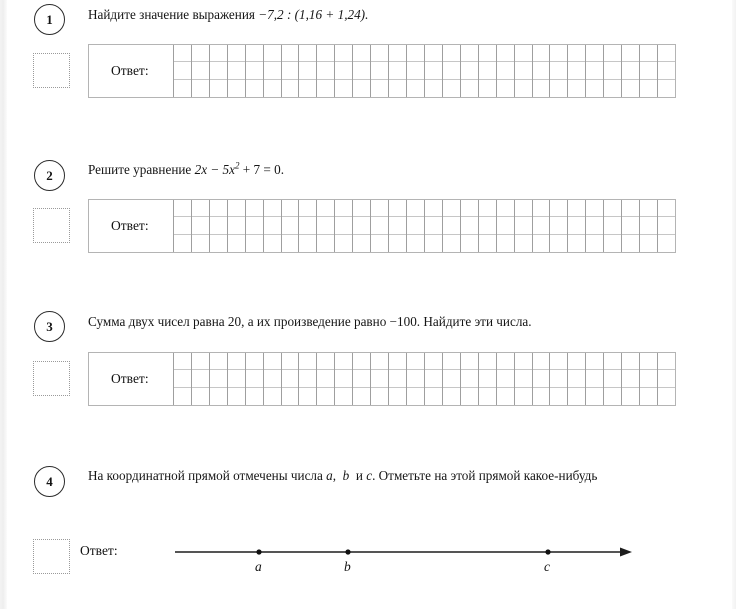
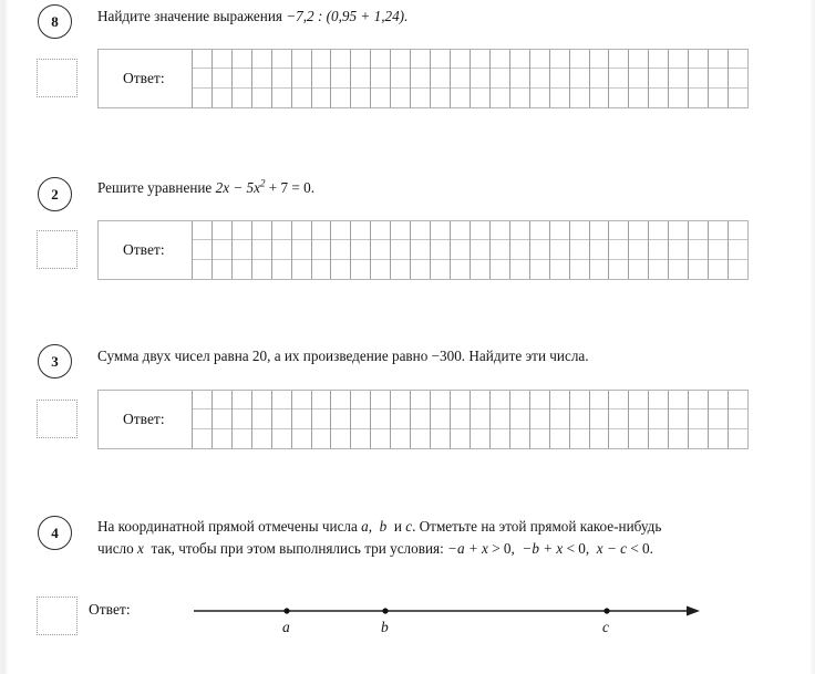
- 1
+ 8
- Найдите значение выражения −7,2 : (1,16 + 1,24).
+ Найдите значение выражения −7,2 : (0,95 + 1,24).
  Ответ:
  2
  Решите уравнение 2x − 5x2 + 7 = 0.
  Ответ:
  3
- Сумма двух чисел равна 20, а их произведение равно −100. Найдите эти числа.
+ Сумма двух чисел равна 20, а их произведение равно −300. Найдите эти числа.
  Ответ:
  4
  На координатной прямой отмечены числа a, b и c. Отметьте на этой прямой какое-нибудь
+ число x так, чтобы при этом выполнялись три условия: −a + x > 0, −b + x < 0, x − c < 0.
  Ответ:
  a
  b
  c
